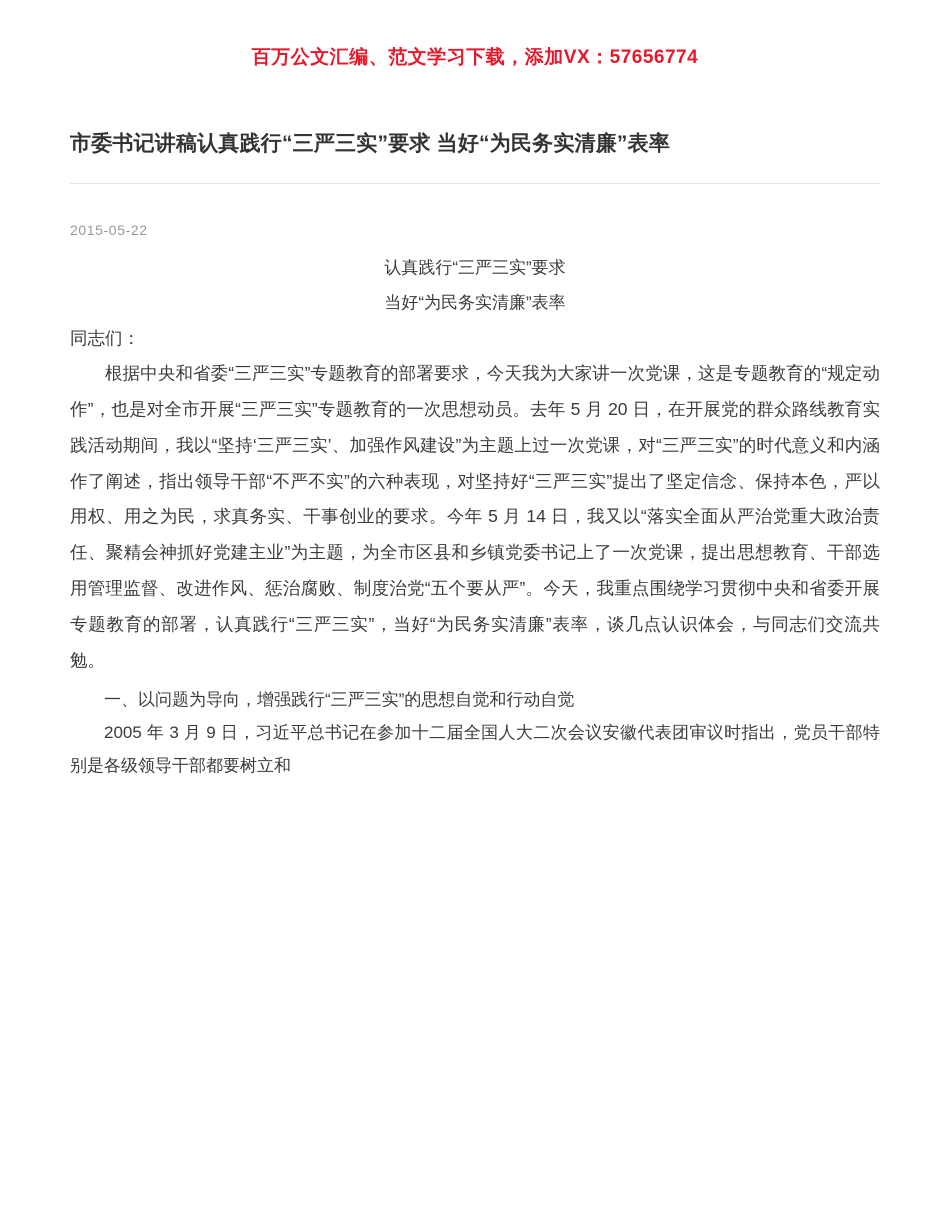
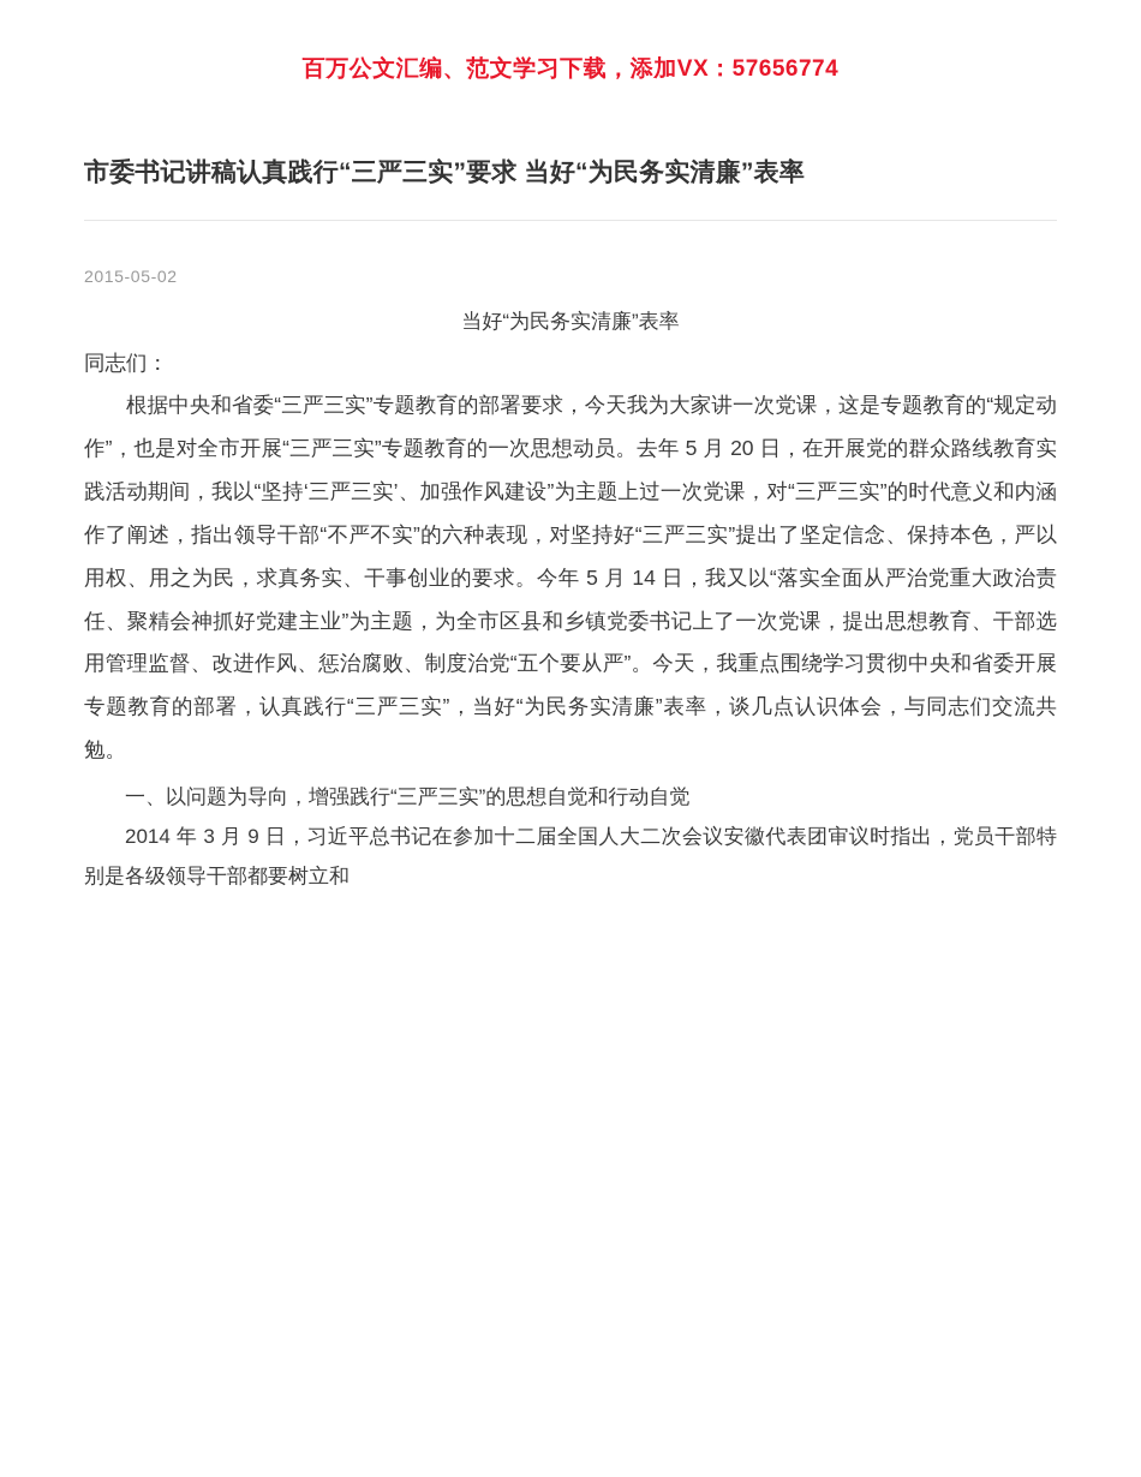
  百万公文汇编、范文学习下载，添加VX：57656774
  市委书记讲稿认真践行“三严三实”要求 当好“为民务实清廉”表率
- 2015-05-22
+ 2015-05-02
- 认真践行“三严三实”要求
  当好“为民务实清廉”表率
  同志们：
  根据中央和省委“三严三实”专题教育的部署要求，今天我为大家讲一次党课，这是专题教育的“规定动作”，也是对全市开展“三严三实”专题教育的一次思想动员。去年 5 月 20 日，在开展党的群众路线教育实践活动期间，我以“坚持‘三严三实’、加强作风建设”为主题上过一次党课，对“三严三实”的时代意义和内涵作了阐述，指出领导干部“不严不实”的六种表现，对坚持好“三严三实”提出了坚定信念、保持本色，严以用权、用之为民，求真务实、干事创业的要求。今年 5 月 14 日，我又以“落实全面从严治党重大政治责任、聚精会神抓好党建主业”为主题，为全市区县和乡镇党委书记上了一次党课，提出思想教育、干部选用管理监督、改进作风、惩治腐败、制度治党“五个要从严”。今天，我重点围绕学习贯彻中央和省委开展专题教育的部署，认真践行“三严三实”，当好“为民务实清廉”表率，谈几点认识体会，与同志们交流共勉。
  一、以问题为导向，增强践行“三严三实”的思想自觉和行动自觉
- 2005 年 3 月 9 日，习近平总书记在参加十二届全国人大二次会议安徽代表团审议时指出，党员干部特别是各级领导干部都要树立和
+ 2014 年 3 月 9 日，习近平总书记在参加十二届全国人大二次会议安徽代表团审议时指出，党员干部特别是各级领导干部都要树立和
